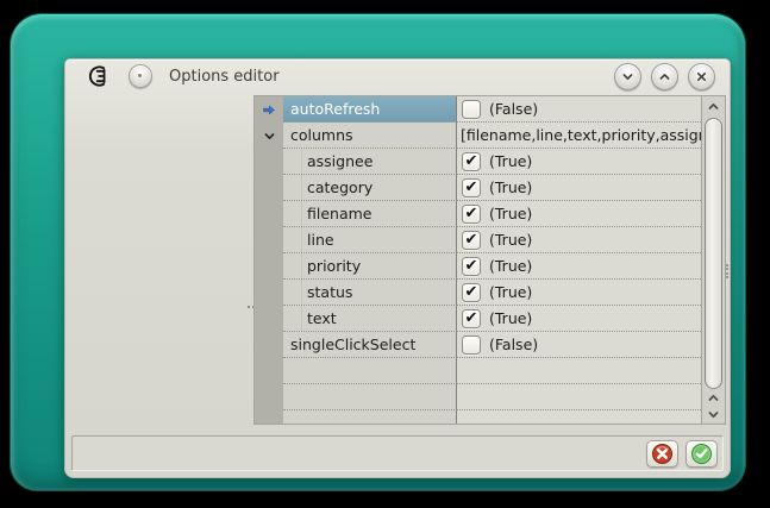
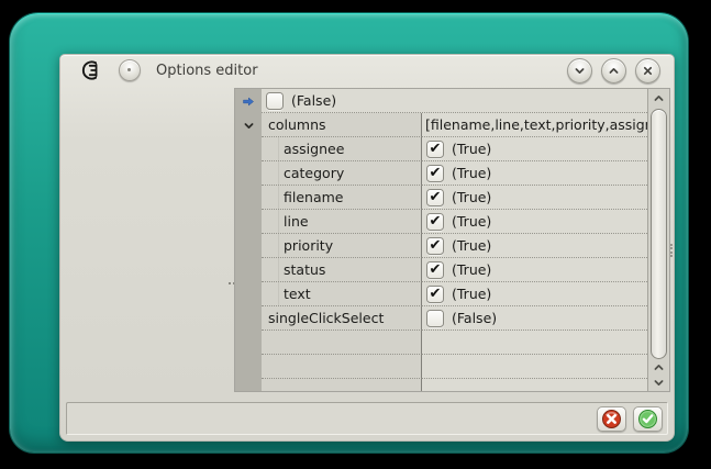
  Options editor
- autoRefresh
  (False)
  columns
  [filename,line,text,priority,assig
  assignee
  (True)
  category
  (True)
  filename
  (True)
  line
  (True)
  priority
  (True)
  status
  (True)
  text
  (True)
  singleClickSelect
  (False)
